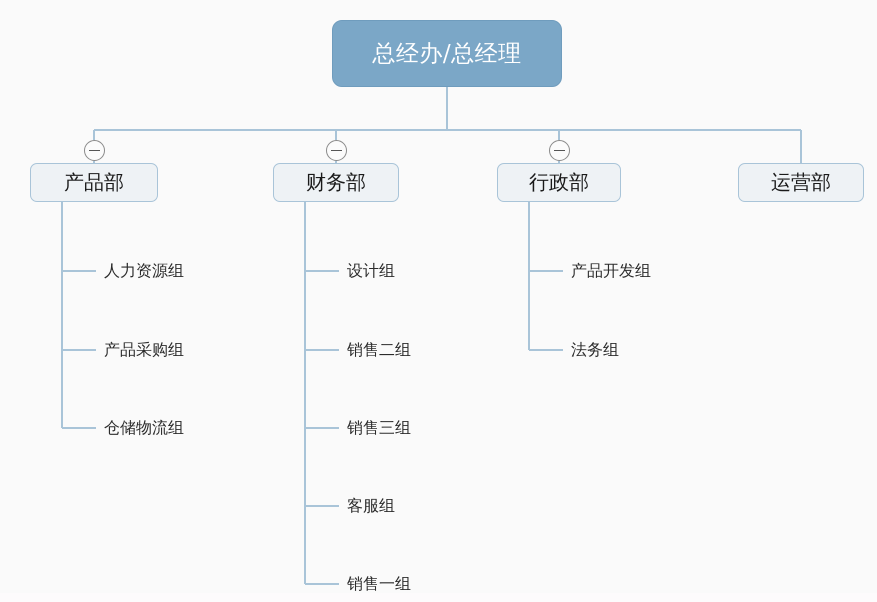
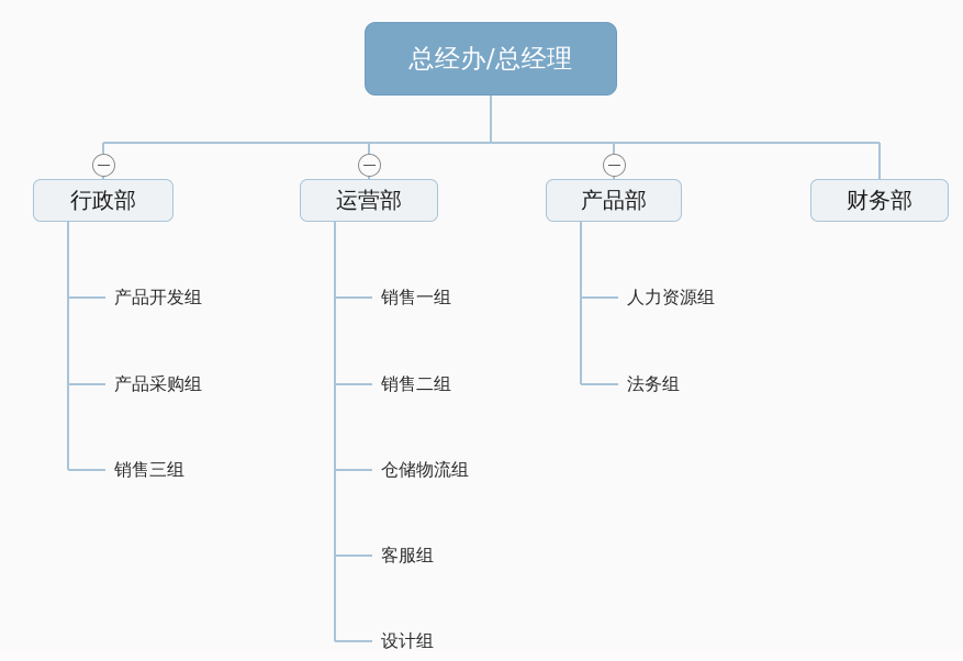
  总经办/总经理
- 产品部
+ 行政部
- 财务部
+ 运营部
- 行政部
+ 产品部
- 运营部
+ 财务部
- 人力资源组
+ 产品开发组
  产品采购组
- 仓储物流组
+ 销售三组
- 设计组
+ 销售一组
  销售二组
- 销售三组
+ 仓储物流组
  客服组
- 销售一组
+ 设计组
- 产品开发组
+ 人力资源组
  法务组
